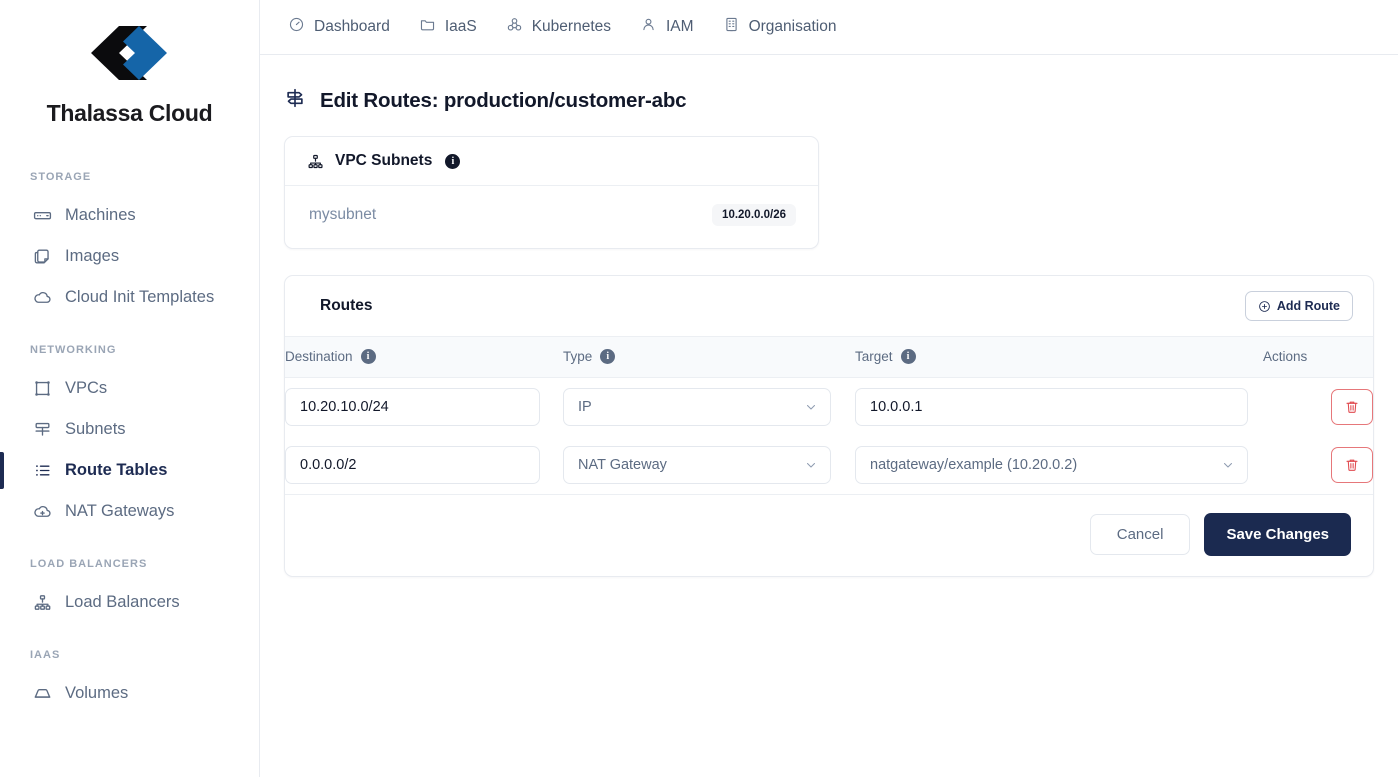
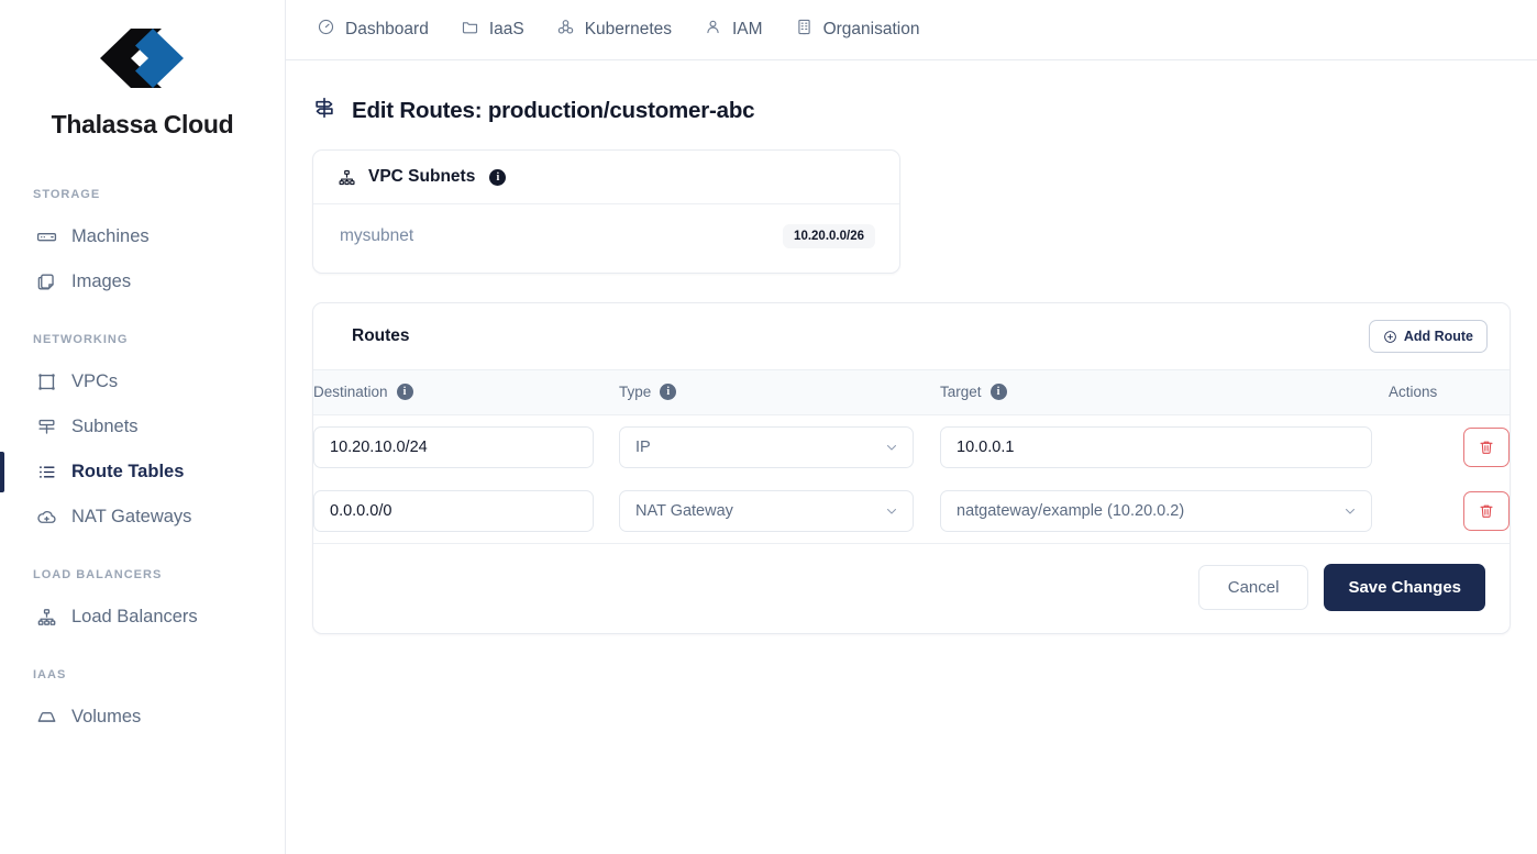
  Thalassa Cloud
  STORAGE
  Machines
  Images
- Cloud Init Templates
  NETWORKING
  VPCs
  Subnets
  Route Tables
  NAT Gateways
  LOAD BALANCERS
  Load Balancers
  IAAS
  Volumes
  Dashboard
  IaaS
  Kubernetes
  IAM
  Organisation
  Edit Routes: production/customer-abc
  VPC Subnets
  i
  mysubnet
  10.20.0.0/26
  Routes
  Add Route
  Destination i	Type i	Target i	Actions
  10.20.10.0/24	IP	10.0.0.1
- 0.0.0.0/2	NAT Gateway	natgateway/example (10.20.0.2)
+ 0.0.0.0/0	NAT Gateway	natgateway/example (10.20.0.2)
  Cancel
  Save Changes
